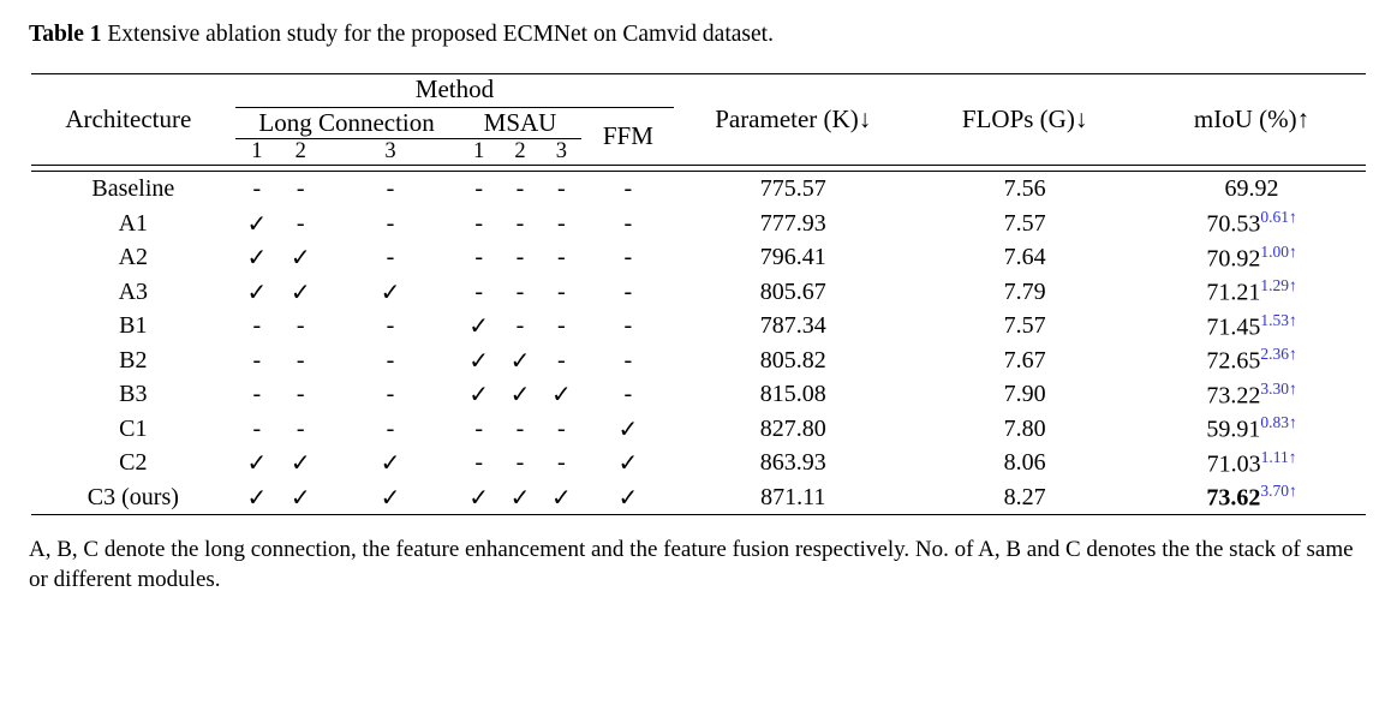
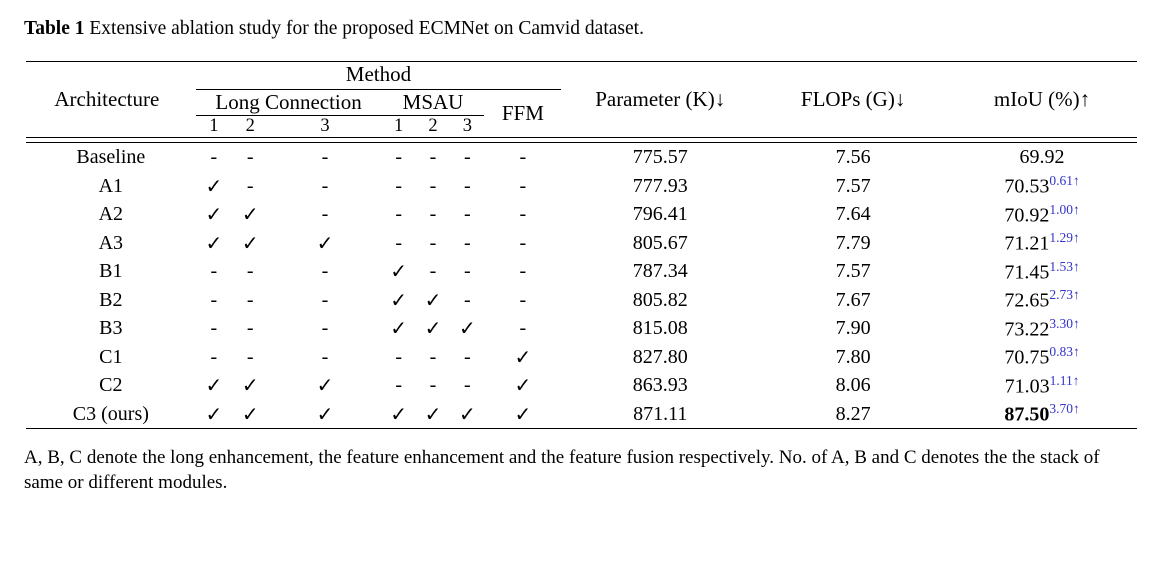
  Table 1 Extensive ablation study for the proposed ECMNet on Camvid dataset.
  Architecture	Method	Parameter (K)↓	FLOPs (G)↓	mIoU (%)↑
  Long Connection	MSAU	FFM
  1	2	3	1	2	3
  Baseline	-	-	-	-	-	-	-	775.57	7.56	69.92
  A1	✓	-	-	-	-	-	-	777.93	7.57	70.530.61↑
  A2	✓	✓	-	-	-	-	-	796.41	7.64	70.921.00↑
  A3	✓	✓	✓	-	-	-	-	805.67	7.79	71.211.29↑
  B1	-	-	-	✓	-	-	-	787.34	7.57	71.451.53↑
- B2	-	-	-	✓	✓	-	-	805.82	7.67	72.652.36↑
+ B2	-	-	-	✓	✓	-	-	805.82	7.67	72.652.73↑
  B3	-	-	-	✓	✓	✓	-	815.08	7.90	73.223.30↑
- C1	-	-	-	-	-	-	✓	827.80	7.80	59.910.83↑
+ C1	-	-	-	-	-	-	✓	827.80	7.80	70.750.83↑
  C2	✓	✓	✓	-	-	-	✓	863.93	8.06	71.031.11↑
- C3 (ours)	✓	✓	✓	✓	✓	✓	✓	871.11	8.27	73.623.70↑
+ C3 (ours)	✓	✓	✓	✓	✓	✓	✓	871.11	8.27	87.503.70↑
- A, B, C denote the long connection, the feature enhancement and the feature fusion respectively. No. of A, B and C denotes the the stack of same or different modules.
+ A, B, C denote the long enhancement, the feature enhancement and the feature fusion respectively. No. of A, B and C denotes the the stack of same or different modules.
